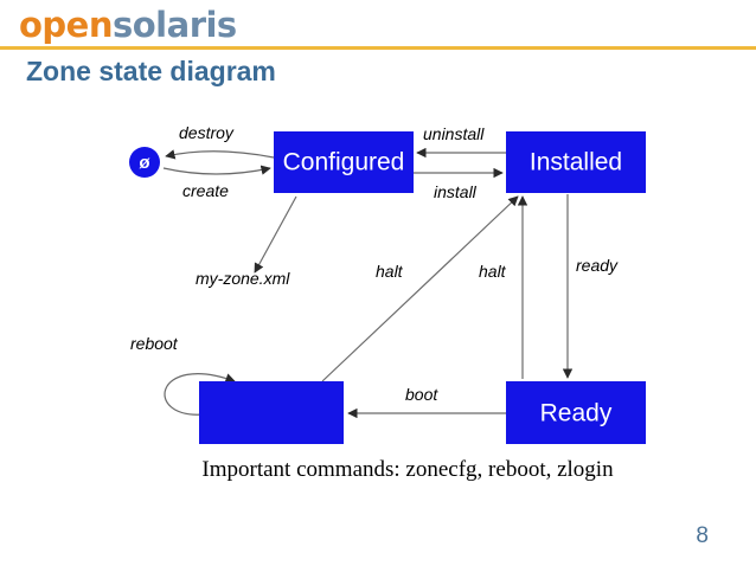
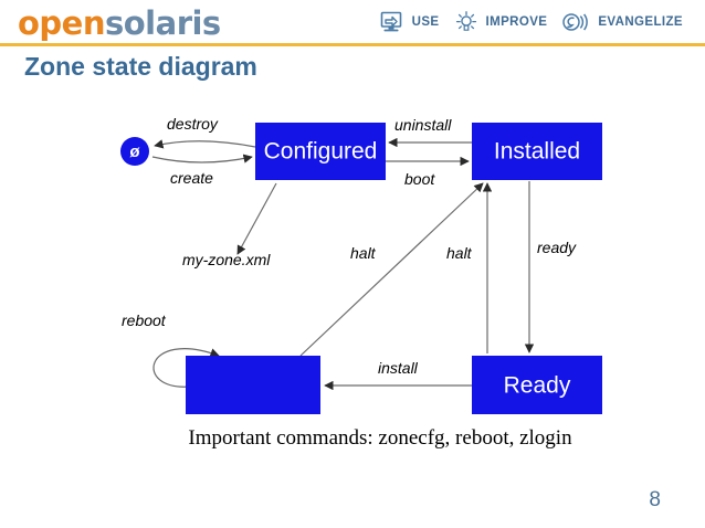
  opensolaris
+ USE
+ IMPROVE
+ EVANGELIZE
  Zone state diagram
  ø
  Configured
  Installed
  Ready
  destroy
  create
  uninstall
- install
+ boot
  my-zone.xml
  halt
  halt
  ready
- boot
+ install
  reboot
  Important commands: zonecfg, reboot, zlogin
  8
